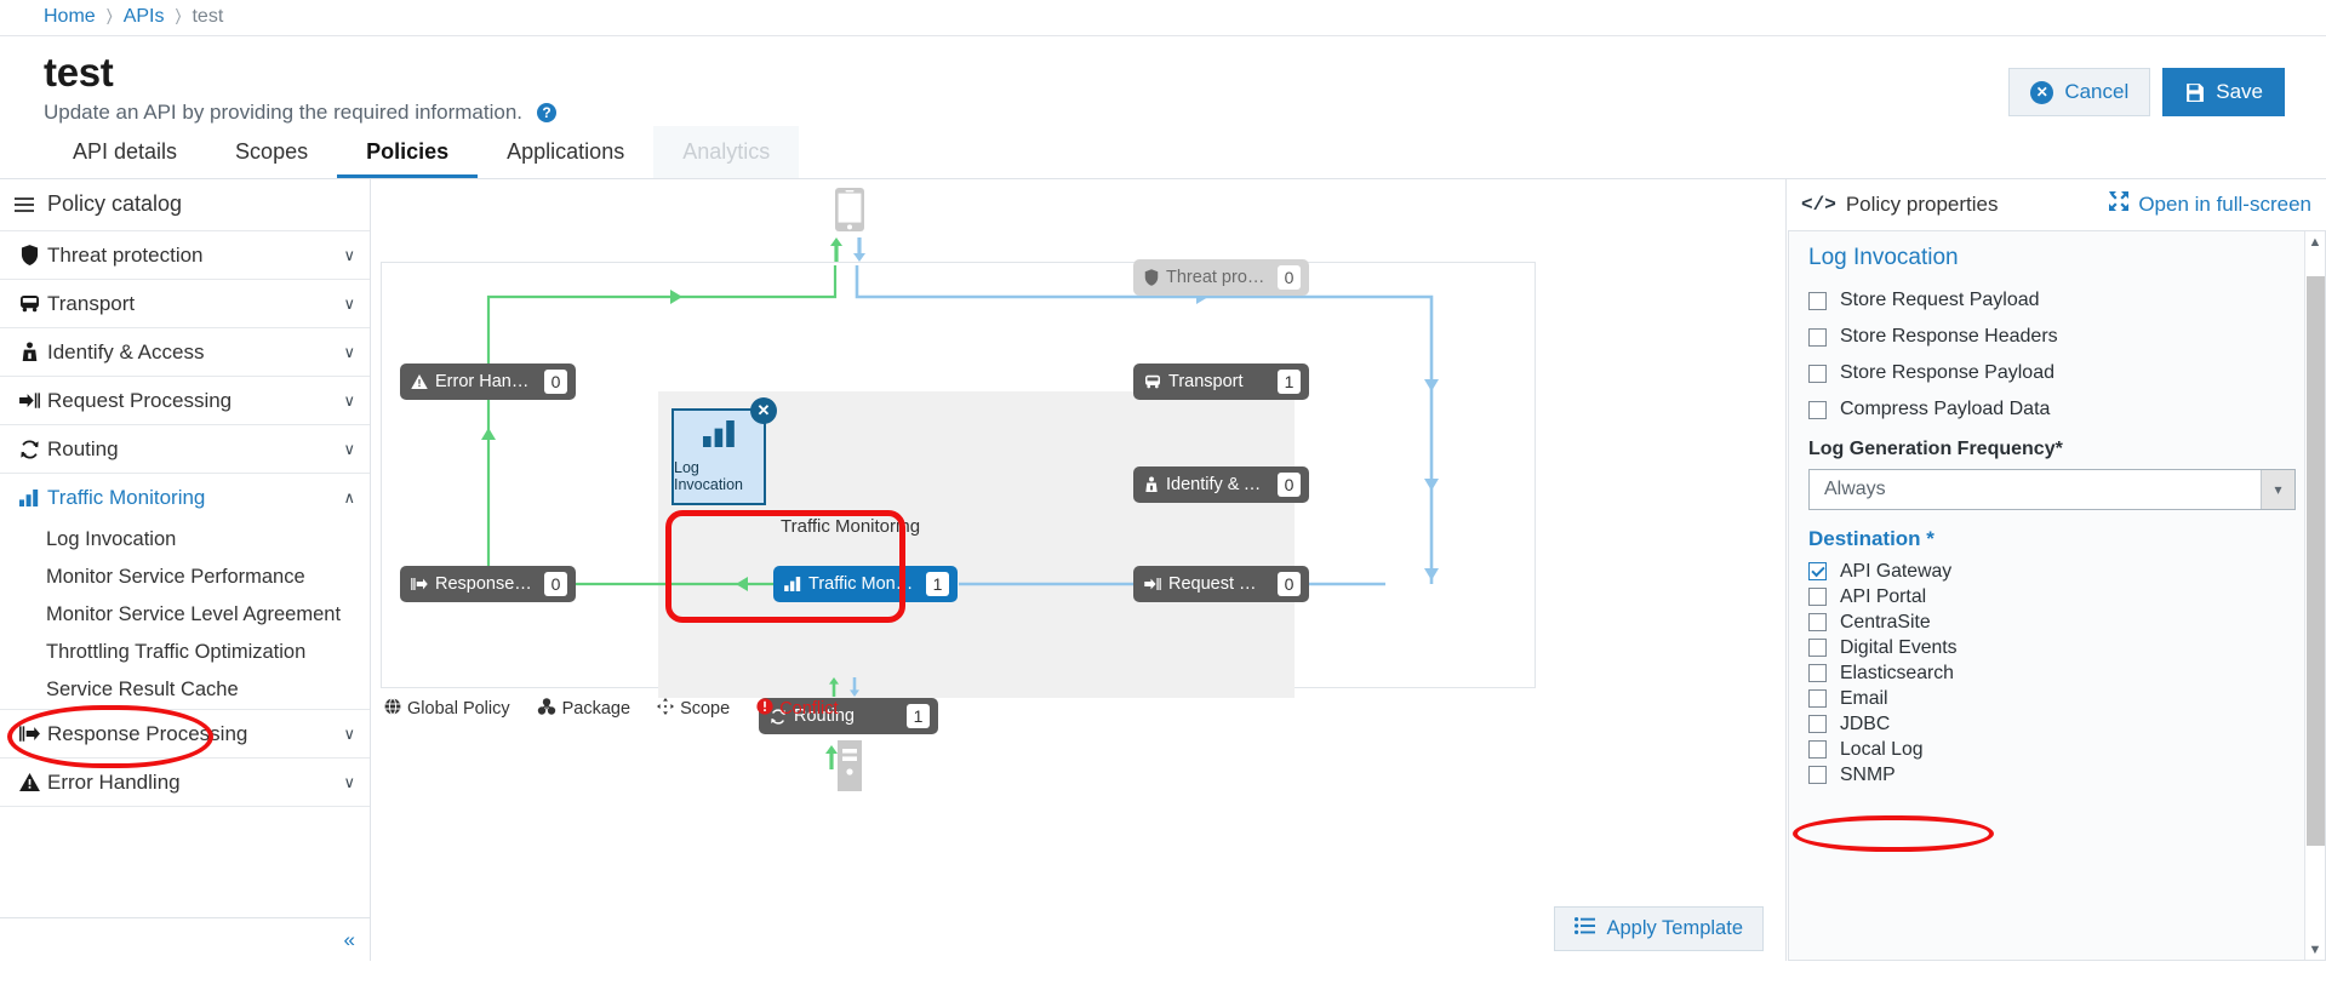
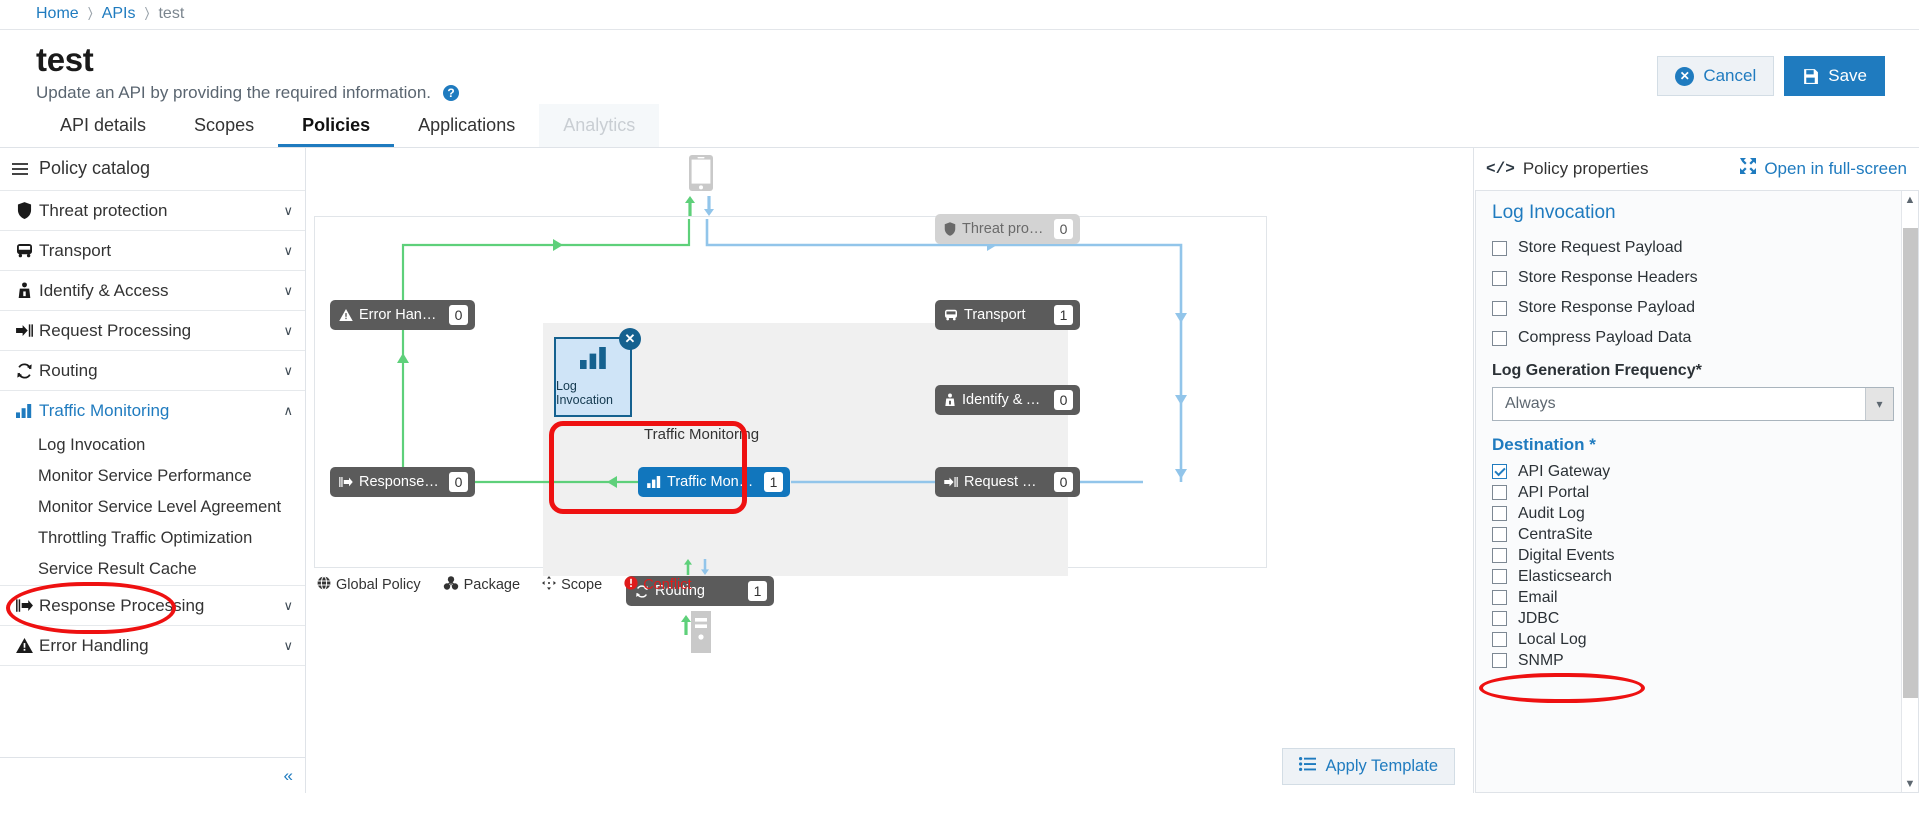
  Home
  〉
  APIs
  〉
  test
  test
  Update an API by providing the required information.
  ?
  ✕
  Cancel
  Save
  API details
  Scopes
  Policies
  Applications
  Analytics
  Policy catalog
  Threat protection
  ∨
  Transport
  ∨
  Identify & Access
  ∨
  Request Processing
  ∨
  Routing
  ∨
  Traffic Monitoring
  ∧
  Log Invocation
  Monitor Service Performance
  Monitor Service Level Agreement
  Throttling Traffic Optimization
  Service Result Cache
  Response Processing
  ∨
  Error Handling
  ∨
  «
  Log Invocation
  ✕
  Threat protec
  0
  Transport
  1
  Identify & Ac
  0
  0
  Error Handli
  0
  0
  Traffic Monitoring
  Traffic Monito
  1
  Routing
  1
  Global Policy
  Package
  Scope
  Conflict
  Apply Template
  </>
  Policy properties
  Open in full-screen
  Log Invocation
  Store Request Payload
  Store Response Headers
  Store Response Payload
  Compress Payload Data
  Log Generation Frequency*
  Always
  ▾
  Destination *
  API Gateway
  API Portal
+ Audit Log
  CentraSite
  Digital Events
  Elasticsearch
  Email
  JDBC
  Local Log
  SNMP
  ▲
  ▼
